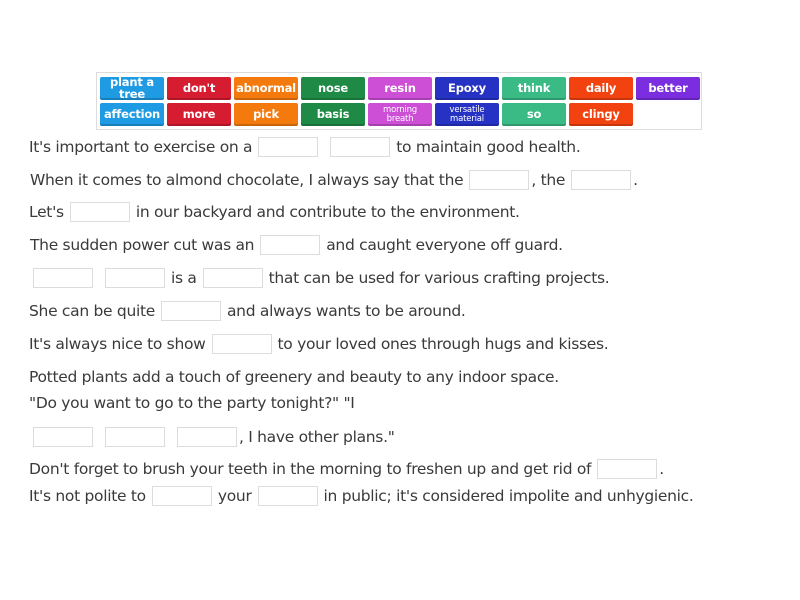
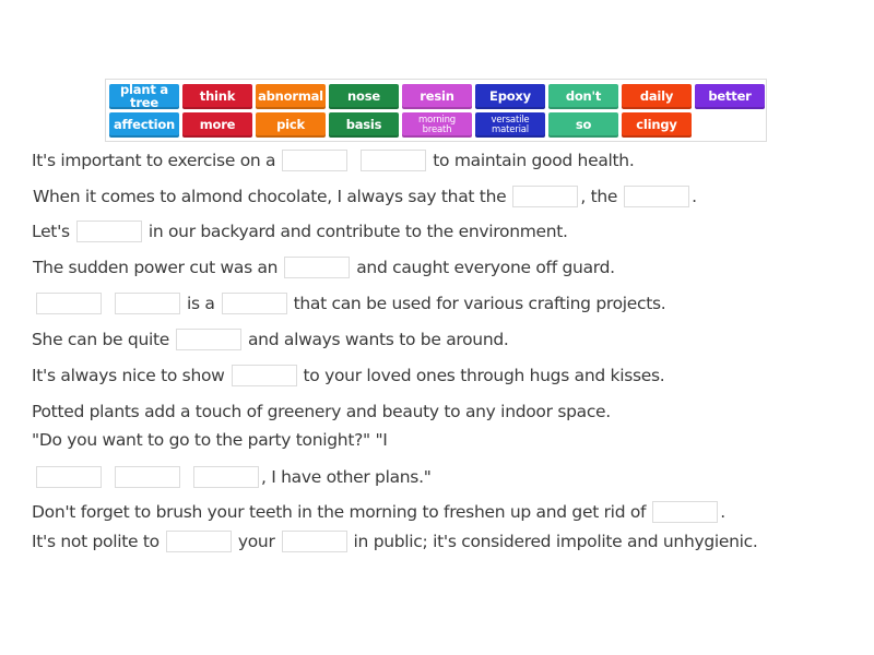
  plant a tree
- don't
+ think
  abnormal
  nose
  resin
  Epoxy
- think
+ don't
  daily
  better
  affection
  more
  pick
  basis
  morning breath
  versatile material
  so
  clingy
  It's important to exercise on a
  to maintain good health.
  When it comes to almond chocolate, I always say that the
  , the
  .
  Let's
  in our backyard and contribute to the environment.
  The sudden power cut was an
  and caught everyone off guard.
  is a
  that can be used for various crafting projects.
  She can be quite
  and always wants to be around.
  It's always nice to show
  to your loved ones through hugs and kisses.
  Potted plants add a touch of greenery and beauty to any indoor space.
  "Do you want to go to the party tonight?" "I
  , I have other plans."
  Don't forget to brush your teeth in the morning to freshen up and get rid of
  .
  It's not polite to
  your
  in public; it's considered impolite and unhygienic.
